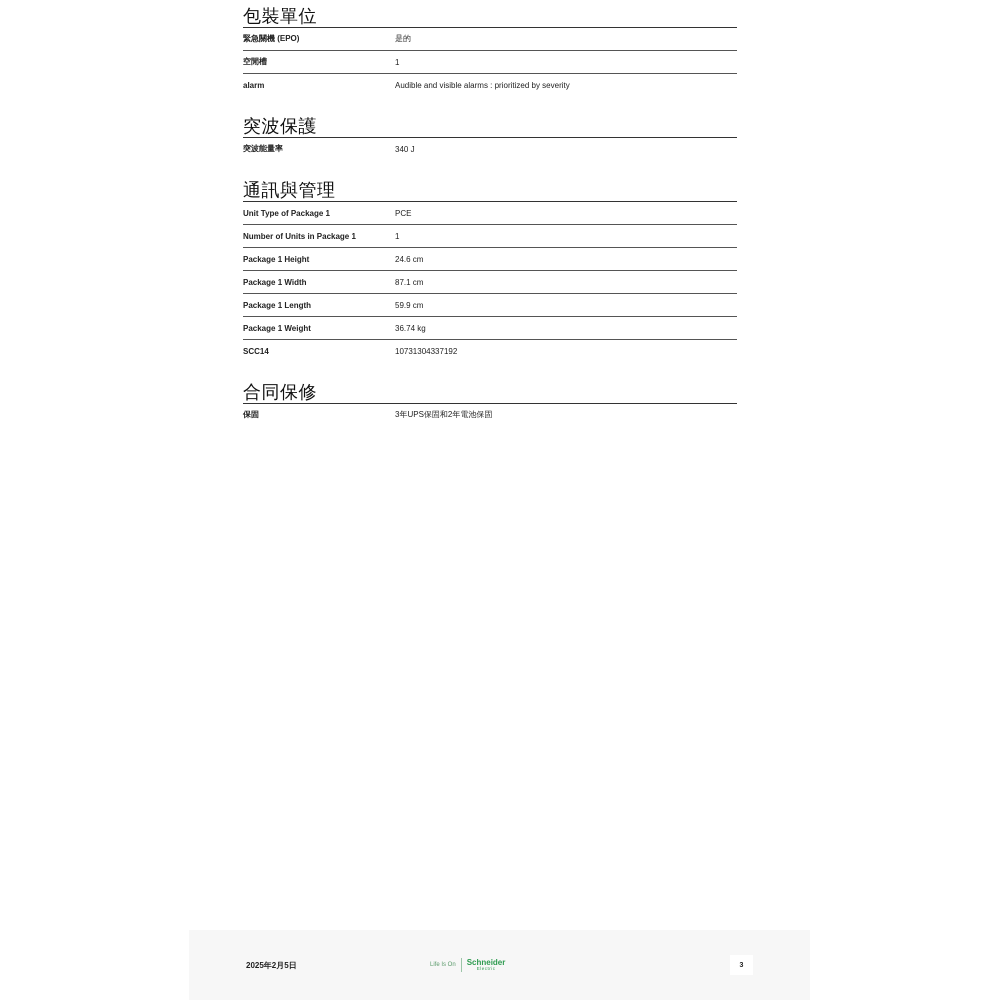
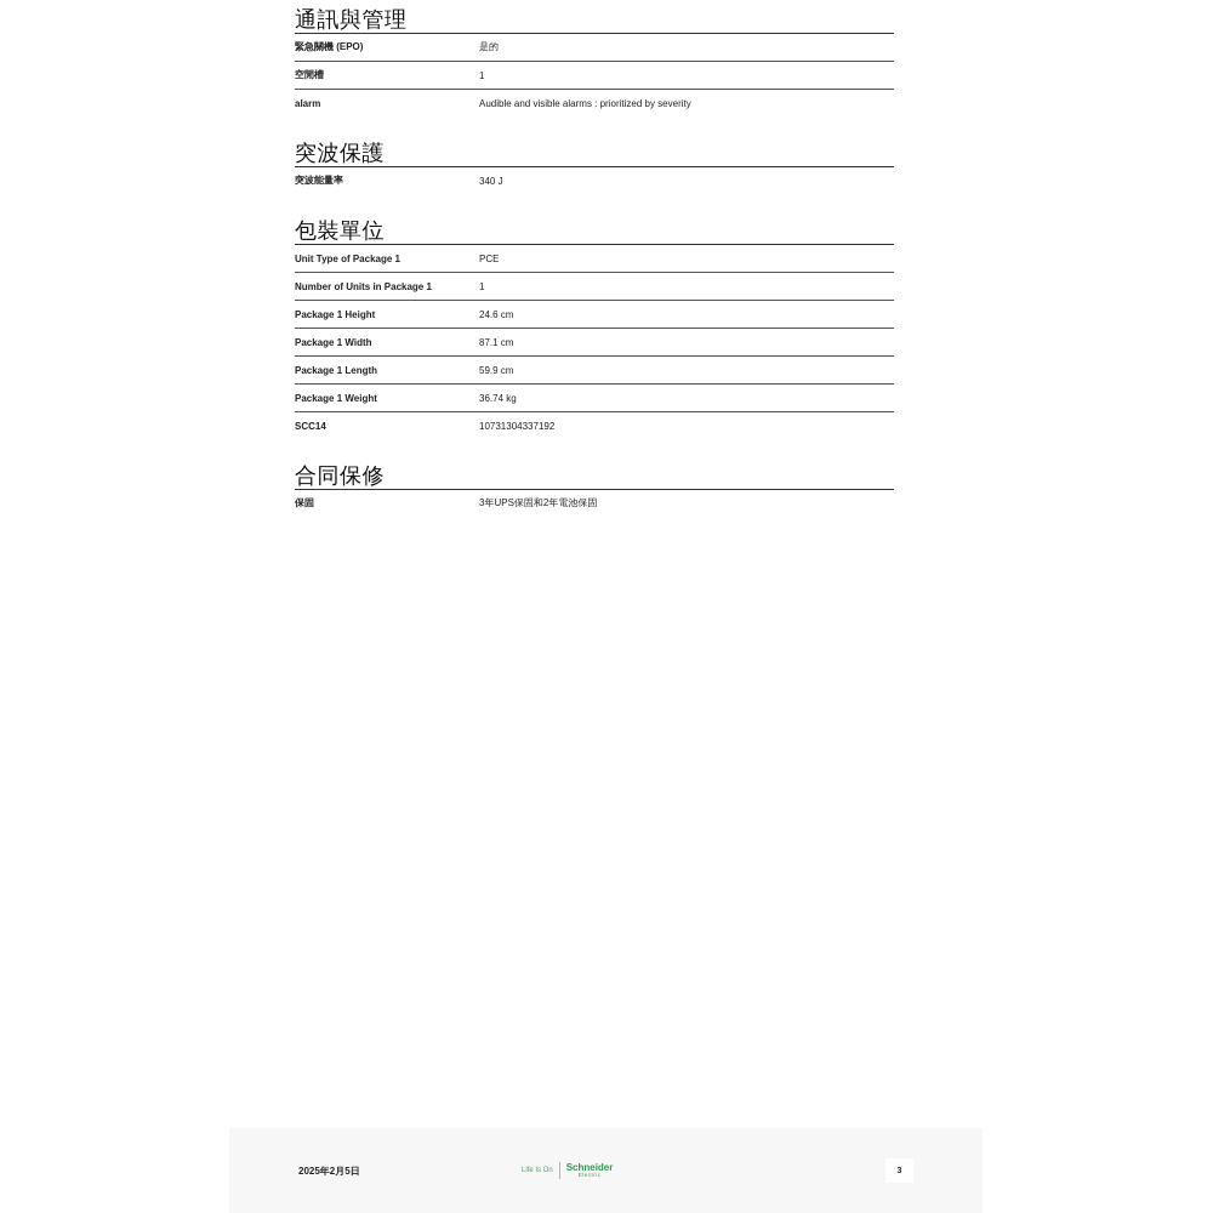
- 包裝單位
+ 通訊與管理
  緊急關機 (EPO)
  是的
  空閒槽
  1
  alarm
  Audible and visible alarms : prioritized by severity
  突波保護
  突波能量率
  340 J
- 通訊與管理
+ 包裝單位
  Unit Type of Package 1
  PCE
  Number of Units in Package 1
  1
  Package 1 Height
  24.6 cm
  Package 1 Width
  87.1 cm
  Package 1 Length
  59.9 cm
  Package 1 Weight
  36.74 kg
  SCC14
  10731304337192
  合同保修
  保固
  3年UPS保固和2年電池保固
  2025年2月5日
  Schneider
